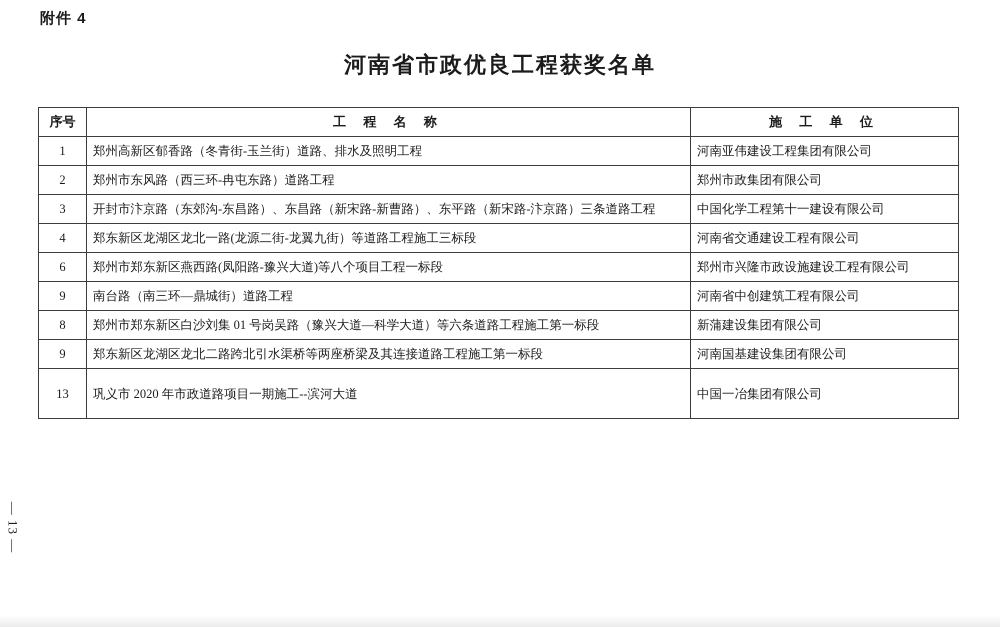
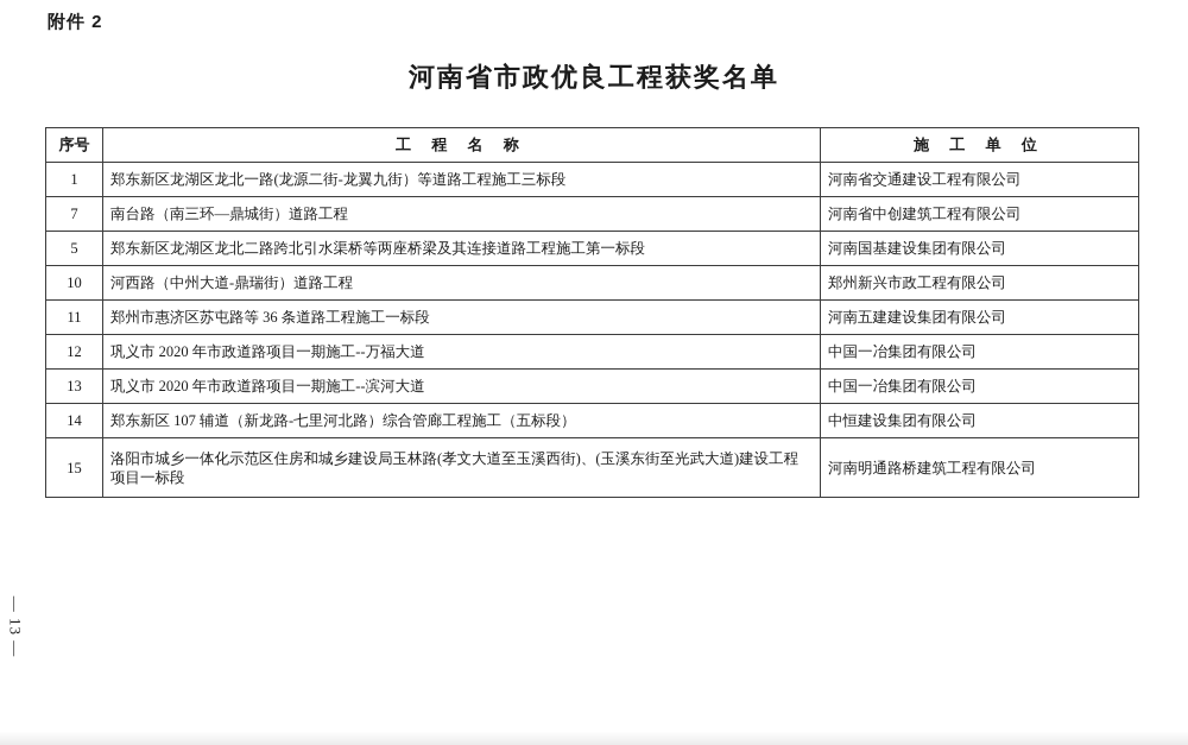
- 附件 4
+ 附件 2
  河南省市政优良工程获奖名单
  序号	工 程 名 称	施 工 单 位
- 1	郑州高新区郁香路（冬青街-玉兰街）道路、排水及照明工程	河南亚伟建设工程集团有限公司
- 2	郑州市东风路（西三环-冉屯东路）道路工程	郑州市政集团有限公司
- 3	开封市汴京路（东郊沟-东昌路）、东昌路（新宋路-新曹路）、东平路（新宋路-汴京路）三条道路工程	中国化学工程第十一建设有限公司
- 4	郑东新区龙湖区龙北一路(龙源二街-龙翼九街）等道路工程施工三标段	河南省交通建设工程有限公司
+ 1	郑东新区龙湖区龙北一路(龙源二街-龙翼九街）等道路工程施工三标段	河南省交通建设工程有限公司
- 6	郑州市郑东新区燕西路(凤阳路-豫兴大道)等八个项目工程一标段	郑州市兴隆市政设施建设工程有限公司
- 9	南台路（南三环—鼎城街）道路工程	河南省中创建筑工程有限公司
+ 7	南台路（南三环—鼎城街）道路工程	河南省中创建筑工程有限公司
- 8	郑州市郑东新区白沙刘集 01 号岗吴路（豫兴大道—科学大道）等六条道路工程施工第一标段	新蒲建设集团有限公司
- 9	郑东新区龙湖区龙北二路跨北引水渠桥等两座桥梁及其连接道路工程施工第一标段	河南国基建设集团有限公司
+ 5	郑东新区龙湖区龙北二路跨北引水渠桥等两座桥梁及其连接道路工程施工第一标段	河南国基建设集团有限公司
+ 10	河西路（中州大道-鼎瑞街）道路工程	郑州新兴市政工程有限公司
+ 11	郑州市惠济区苏屯路等 36 条道路工程施工一标段	河南五建建设集团有限公司
+ 12	巩义市 2020 年市政道路项目一期施工--万福大道	中国一冶集团有限公司
  13	巩义市 2020 年市政道路项目一期施工--滨河大道	中国一冶集团有限公司
+ 14	郑东新区 107 辅道（新龙路-七里河北路）综合管廊工程施工（五标段）	中恒建设集团有限公司
+ 15	洛阳市城乡一体化示范区住房和城乡建设局玉林路(孝文大道至玉溪西街)、(玉溪东街至光武大道)建设工程项目一标段	河南明通路桥建筑工程有限公司
